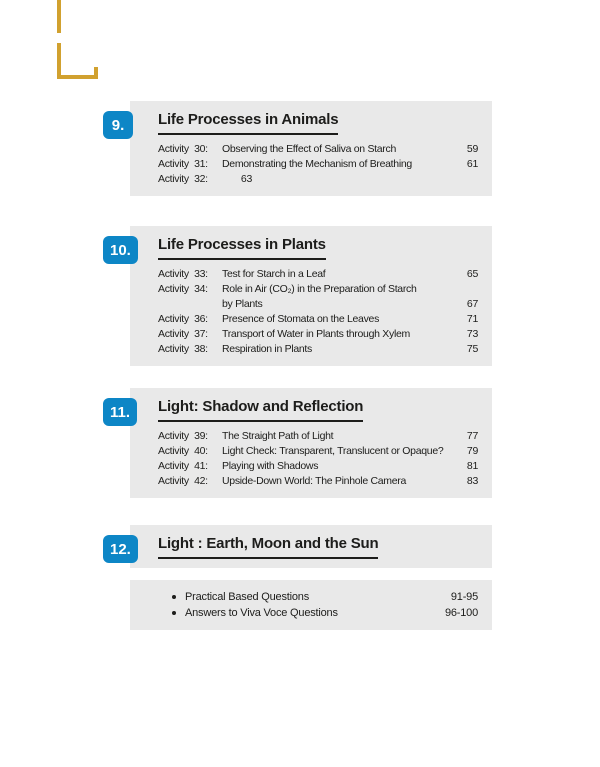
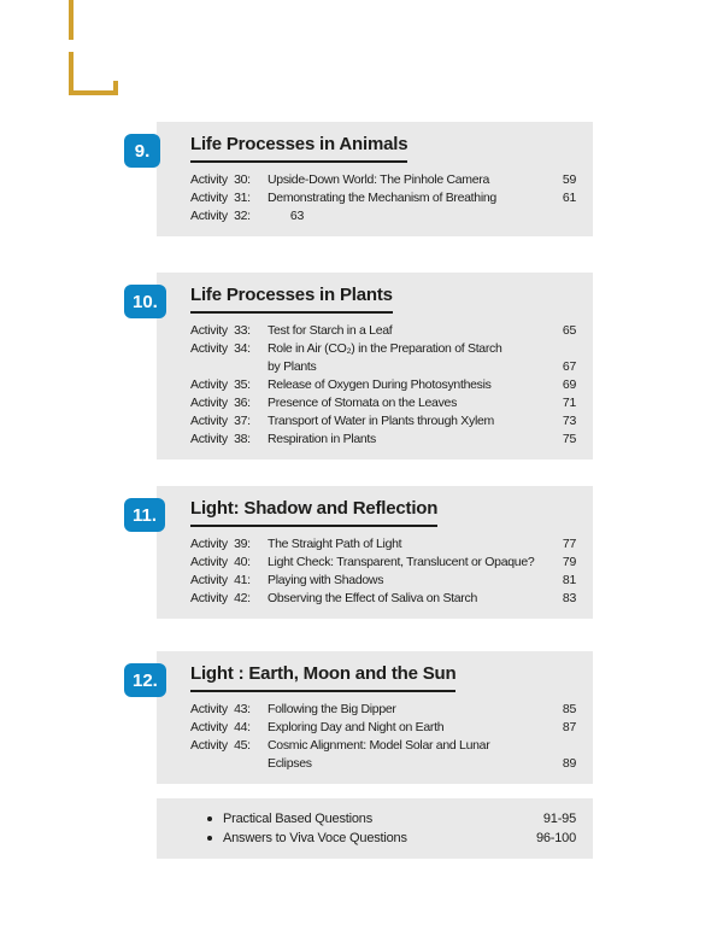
  9.
  Life Processes in Animals
  Activity 30:
- Observing the Effect of Saliva on Starch
+ Upside-Down World: The Pinhole Camera
  59
  Activity 31:
  Demonstrating the Mechanism of Breathing
  61
  Activity 32:
  63
  10.
  Life Processes in Plants
  Activity 33:
  Test for Starch in a Leaf
  65
  Activity 34:
  Role in Air (CO₂) in the Preparation of Starch
  by Plants
  67
+ Activity 35:
+ Release of Oxygen During Photosynthesis
+ 69
  Activity 36:
  Presence of Stomata on the Leaves
  71
  Activity 37:
  Transport of Water in Plants through Xylem
  73
  Activity 38:
  Respiration in Plants
  75
  11.
  Light: Shadow and Reflection
  Activity 39:
  The Straight Path of Light
  77
  Activity 40:
  Light Check: Transparent, Translucent or Opaque?
  79
  Activity 41:
  Playing with Shadows
  81
  Activity 42:
- Upside-Down World: The Pinhole Camera
+ Observing the Effect of Saliva on Starch
  83
  12.
  Light : Earth, Moon and the Sun
+ Activity 43:
+ Following the Big Dipper
+ 85
+ Activity 44:
+ Exploring Day and Night on Earth
+ 87
+ Activity 45:
+ Cosmic Alignment: Model Solar and Lunar Eclipses
+ 89
  Practical Based Questions
  91-95
  Answers to Viva Voce Questions
  96-100
